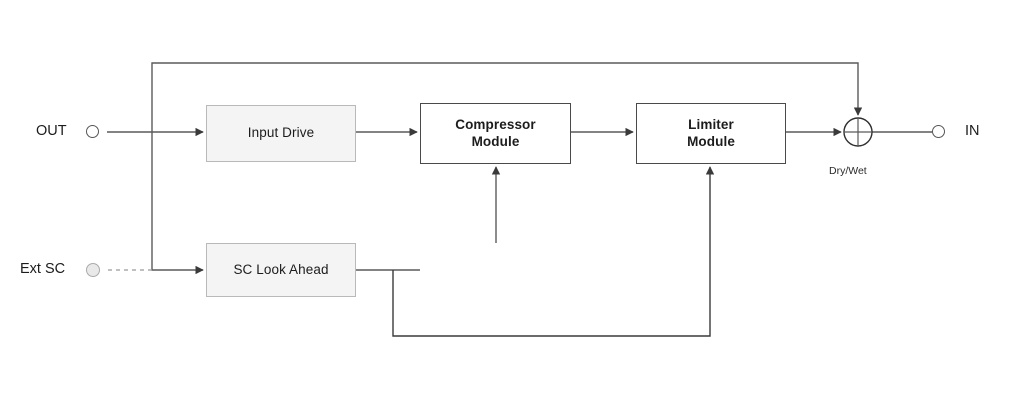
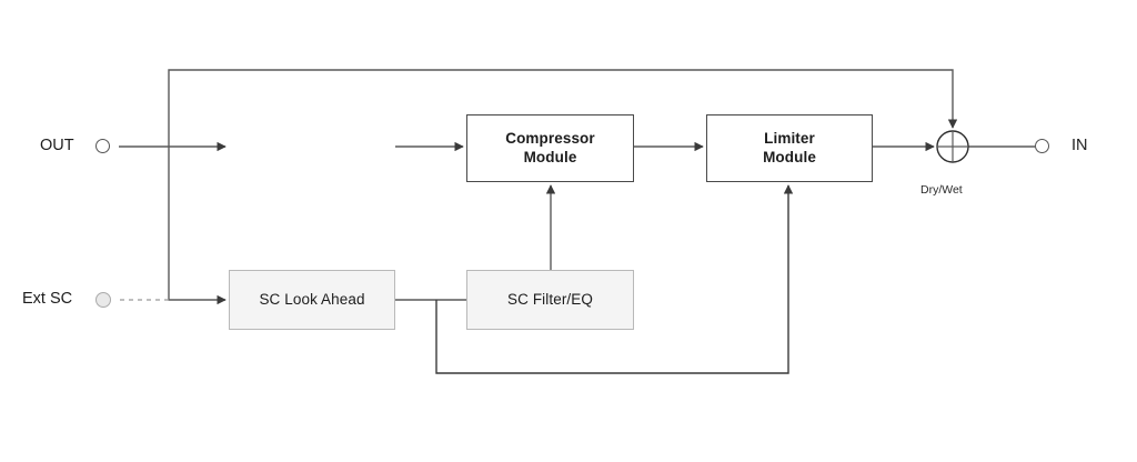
- Input Drive
  Compressor
  Module
  Limiter
  Module
  SC Look Ahead
+ SC Filter/EQ
  OUT
  Ext SC
  IN
  Dry/Wet
